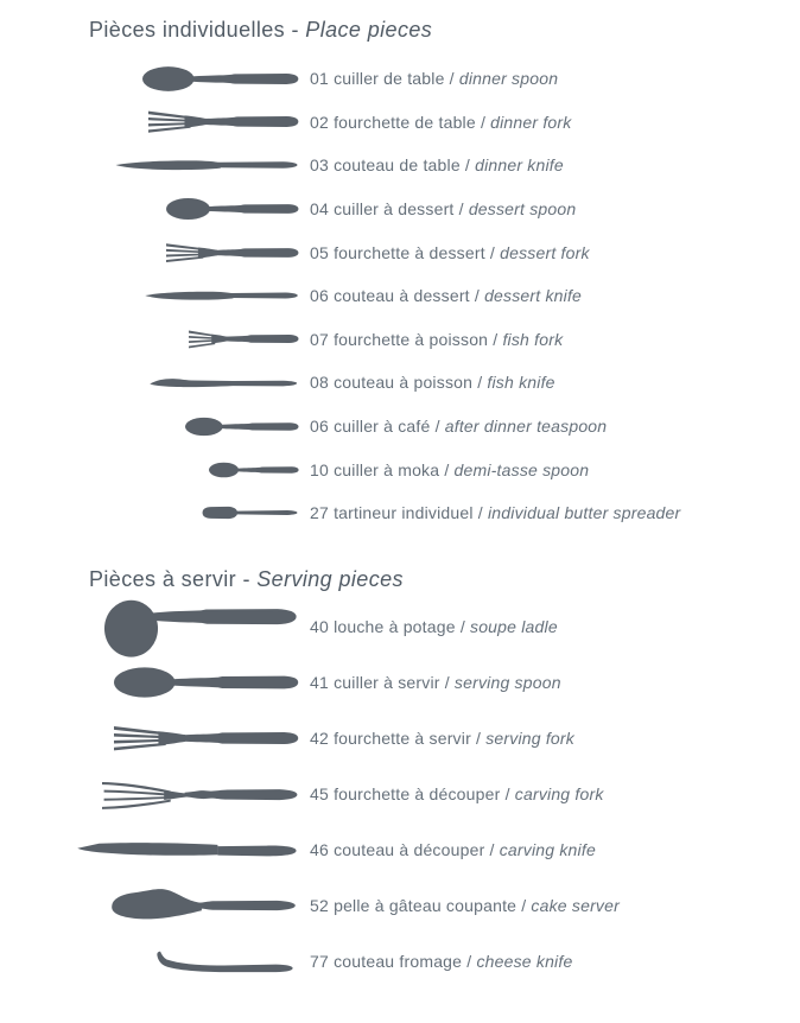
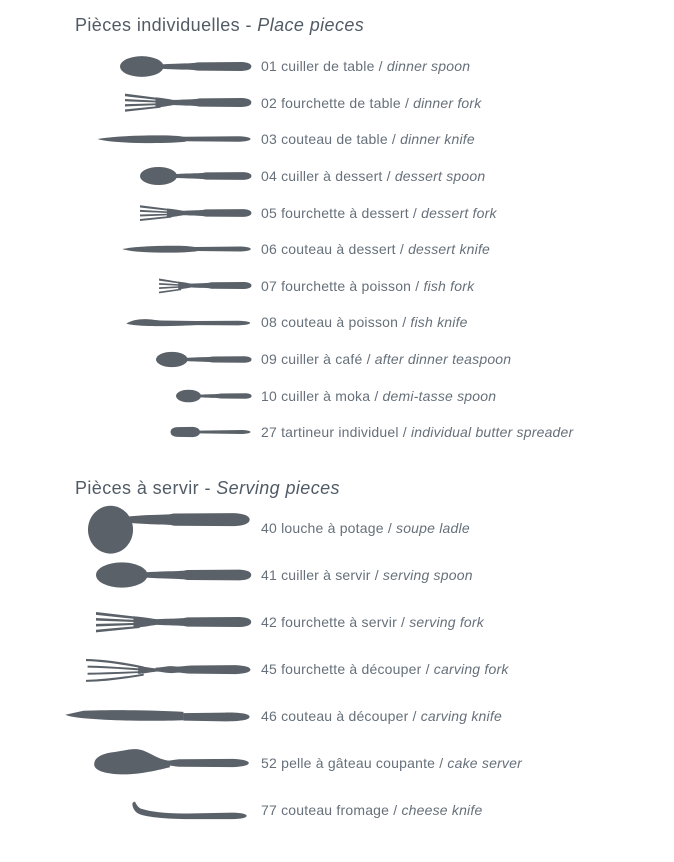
  Pièces individuelles - Place pieces
  01 cuiller de table / dinner spoon
  02 fourchette de table / dinner fork
  03 couteau de table / dinner knife
  04 cuiller à dessert / dessert spoon
  05 fourchette à dessert / dessert fork
  06 couteau à dessert / dessert knife
  07 fourchette à poisson / fish fork
  08 couteau à poisson / fish knife
- 06 cuiller à café / after dinner teaspoon
+ 09 cuiller à café / after dinner teaspoon
  10 cuiller à moka / demi-tasse spoon
  27 tartineur individuel / individual butter spreader
  Pièces à servir - Serving pieces
  40 louche à potage / soupe ladle
  41 cuiller à servir / serving spoon
  42 fourchette à servir / serving fork
  45 fourchette à découper / carving fork
  46 couteau à découper / carving knife
  52 pelle à gâteau coupante / cake server
  77 couteau fromage / cheese knife
